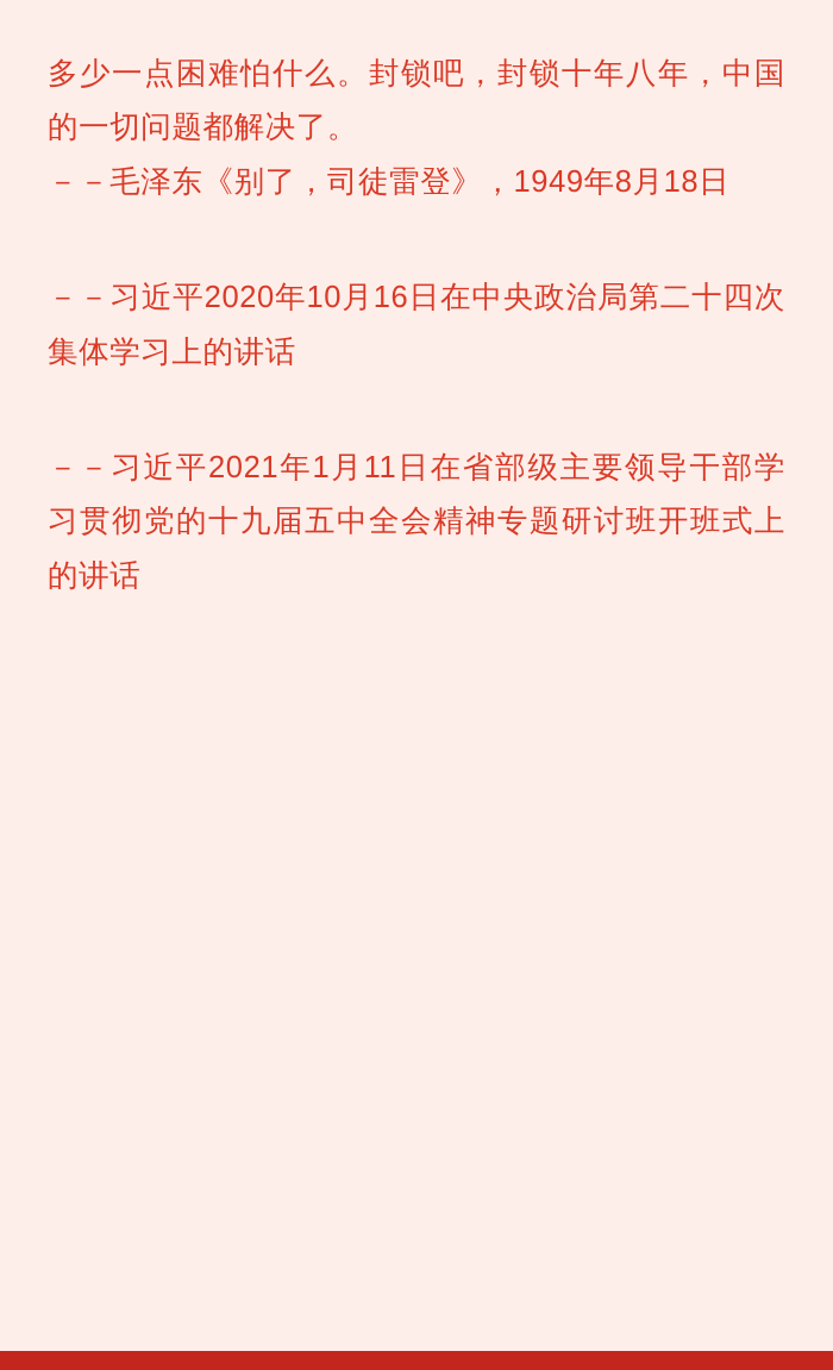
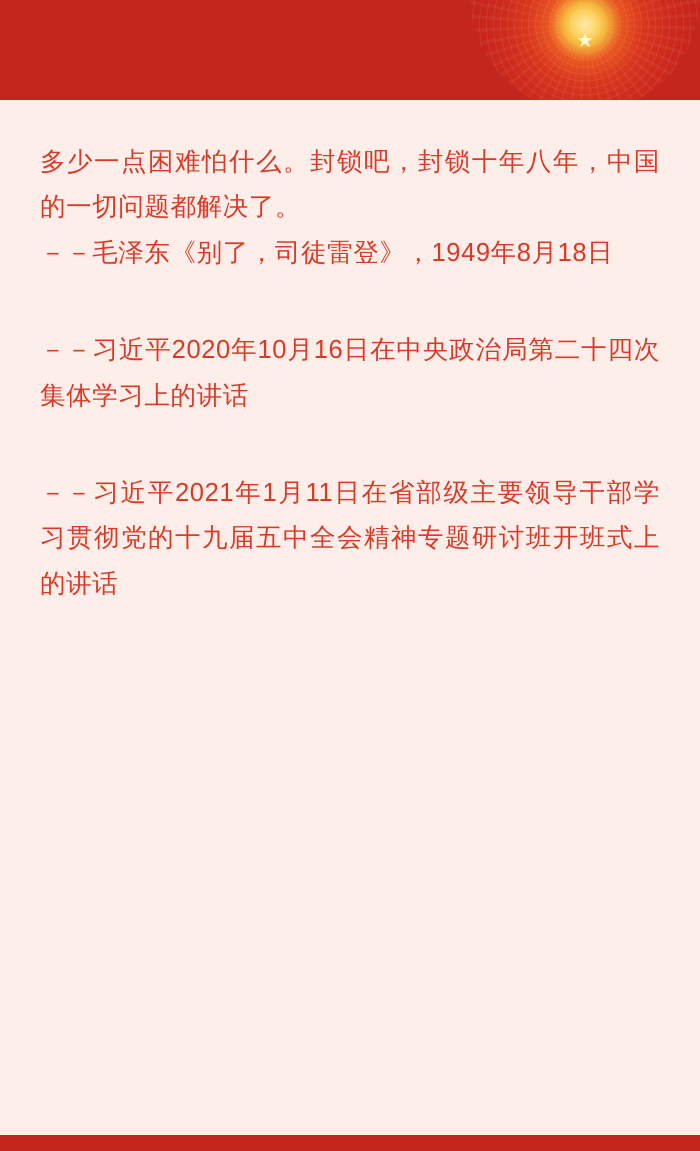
+ ★
  多少一点困难怕什么。封锁吧，封锁十年八年，中国的一切问题都解决了。
  －－毛泽东《别了，司徒雷登》，1949年8月18日
  －－习近平2020年10月16日在中央政治局第二十四次集体学习上的讲话
  －－习近平2021年1月11日在省部级主要领导干部学习贯彻党的十九届五中全会精神专题研讨班开班式上的讲话
